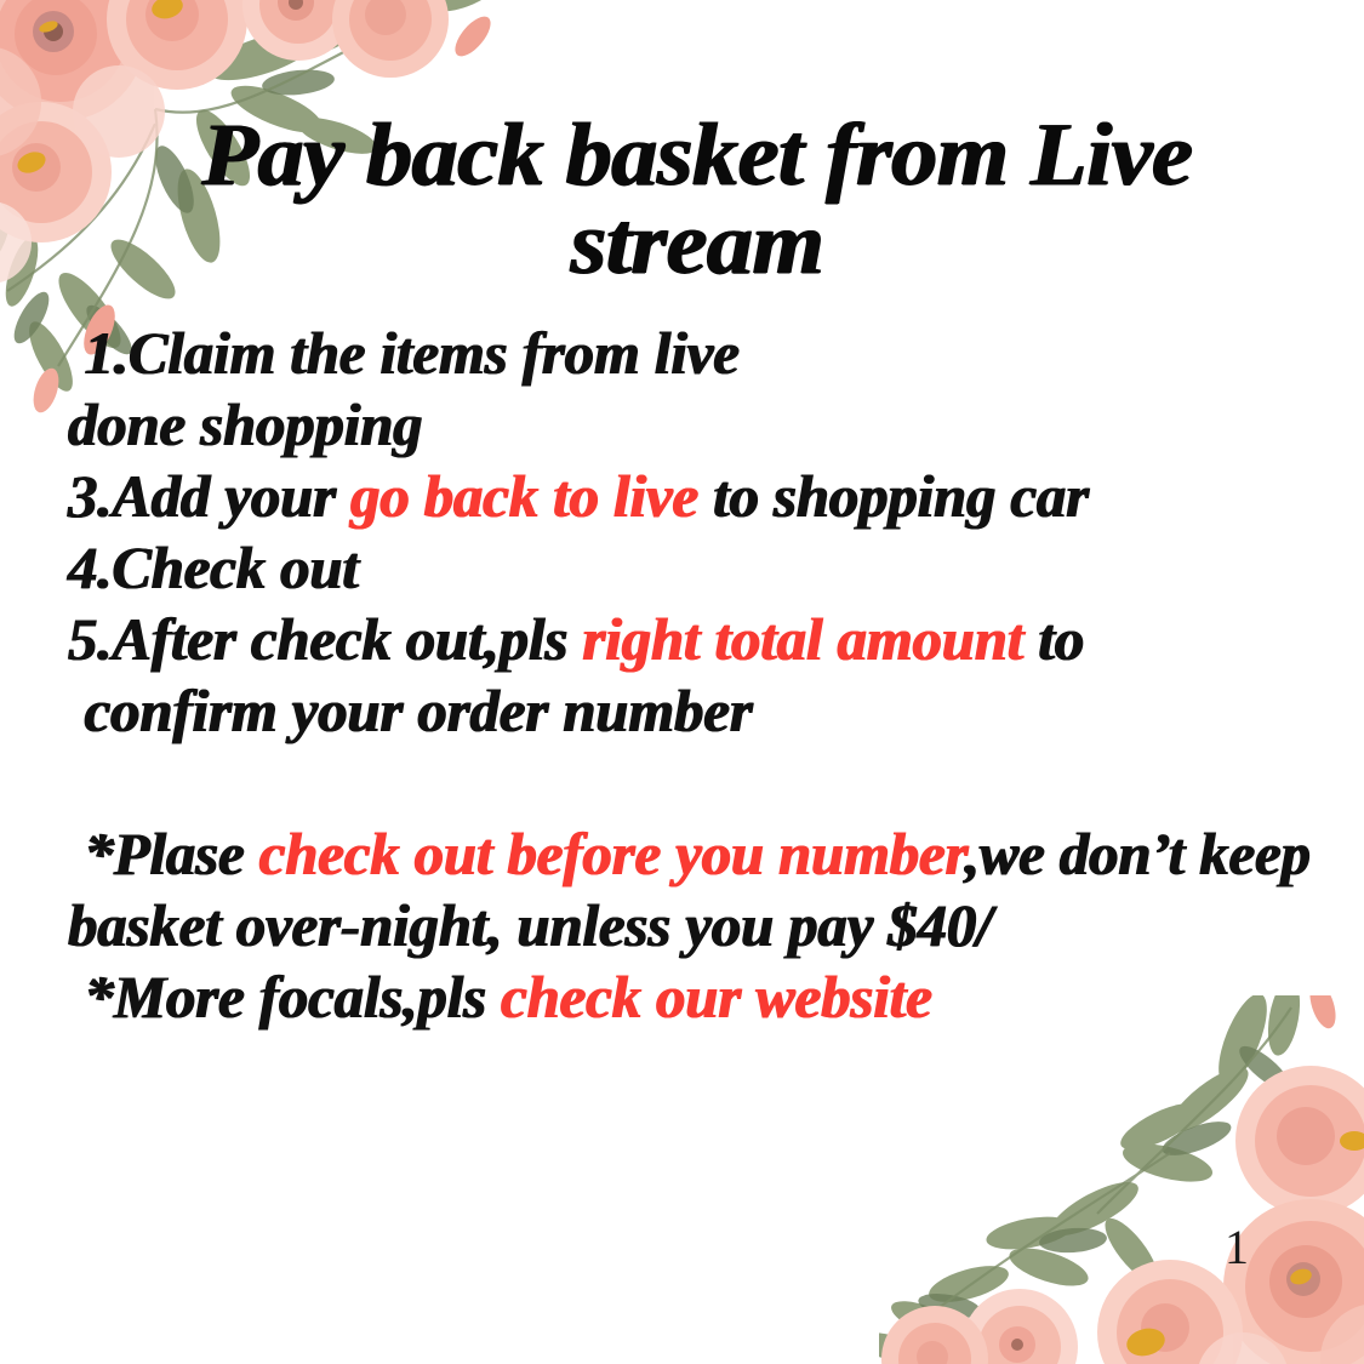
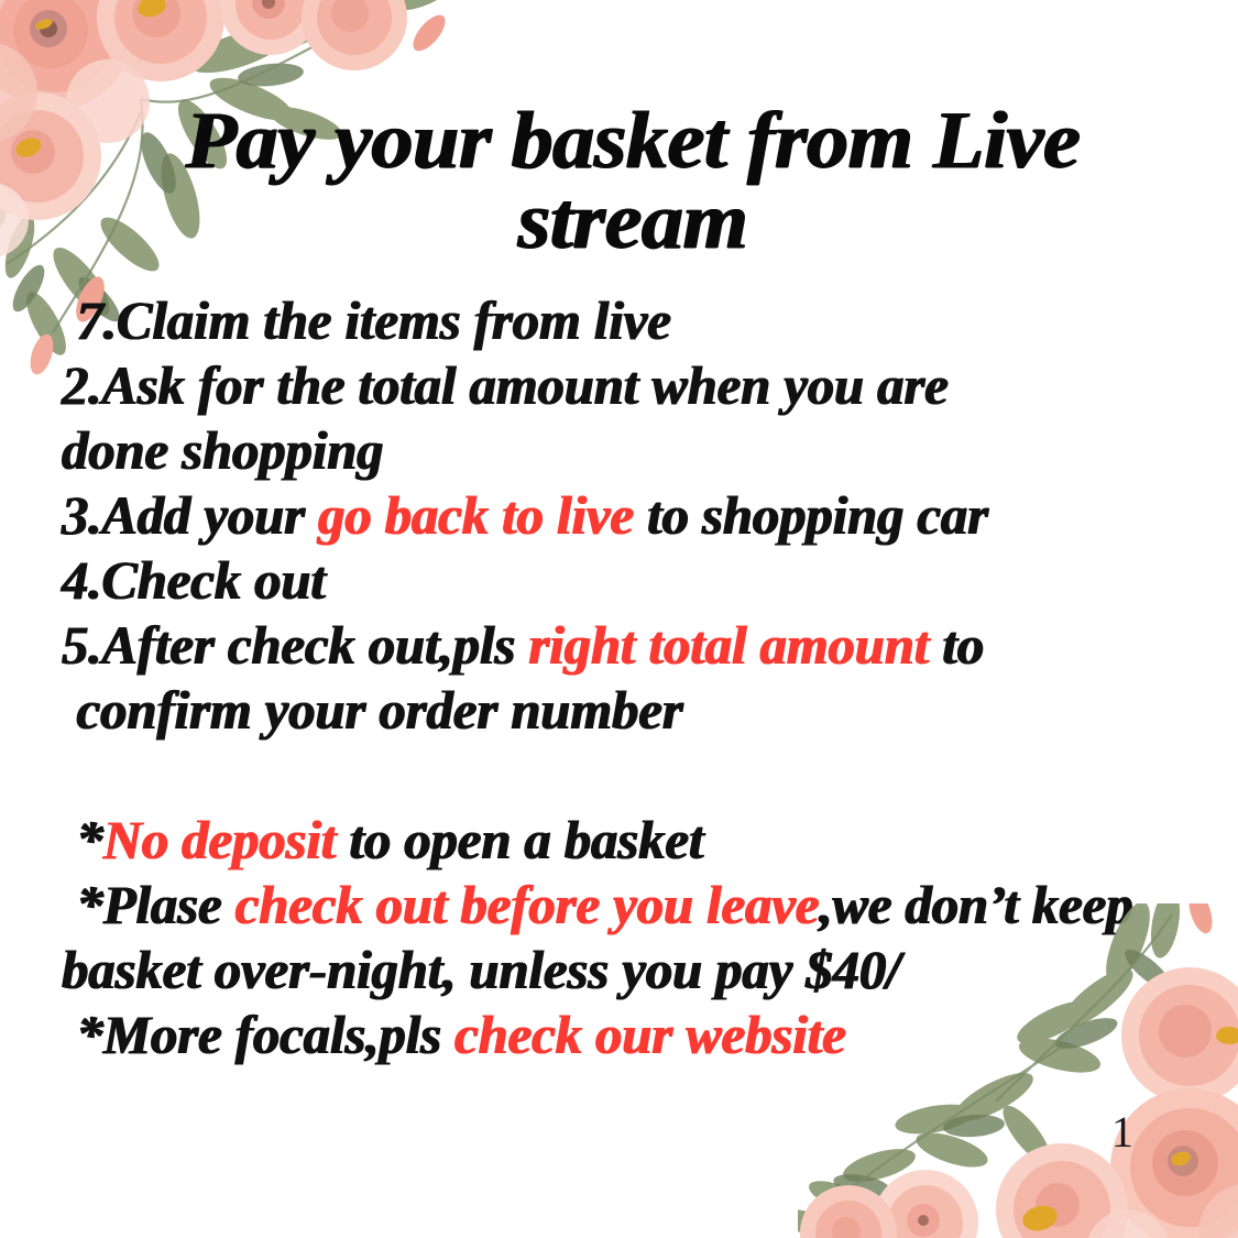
- Pay back basket from Live
+ Pay your basket from Live
  stream
- 1.Claim the items from live
+ 7.Claim the items from live
+ 2.Ask for the total amount when you are
  done shopping
  3.Add your go back to live to shopping car
  4.Check out
  5.After check out,pls right total amount to
  confirm your order number
+ *No deposit to open a basket
- *Plase check out before you number,we don’t keep
+ *Plase check out before you leave,we don’t keep
  basket over-night, unless you pay $40/
  *More focals,pls check our website
  1
